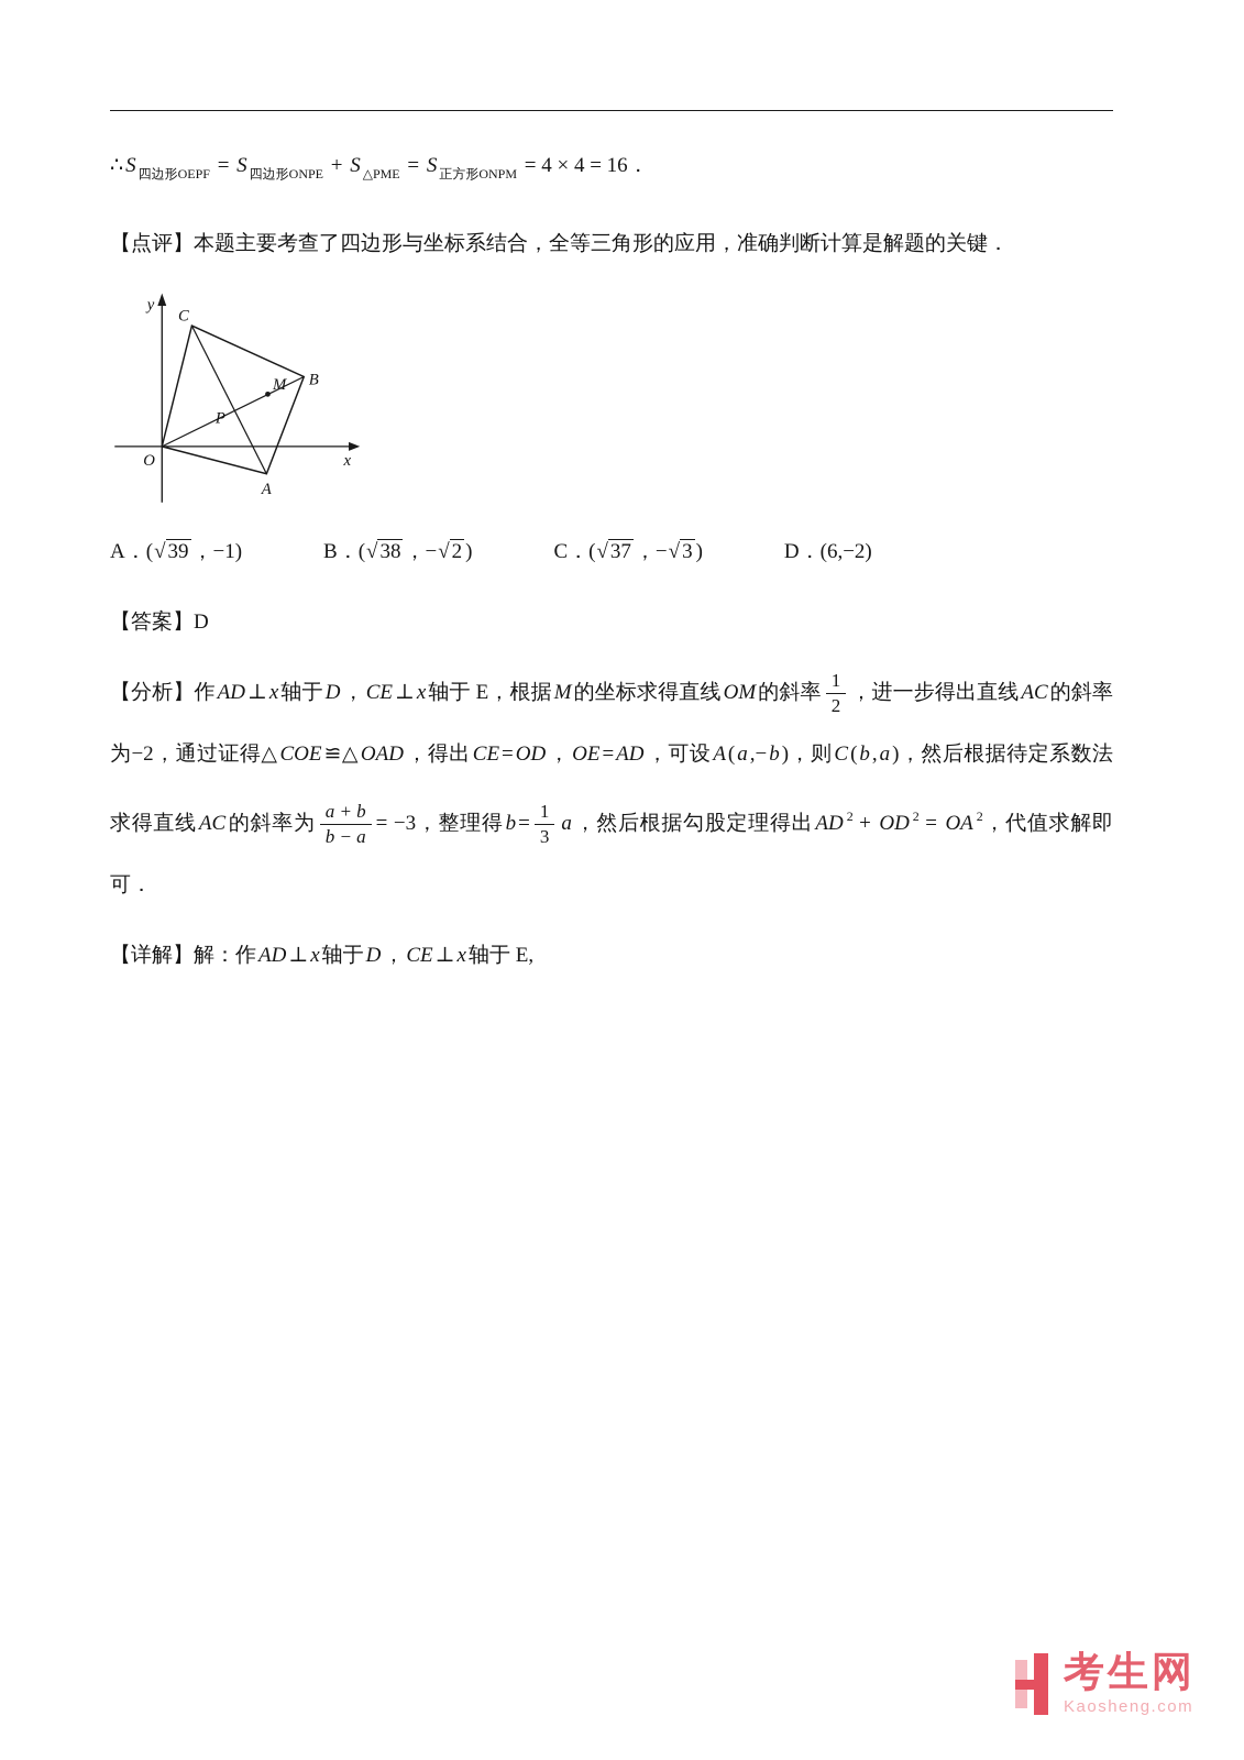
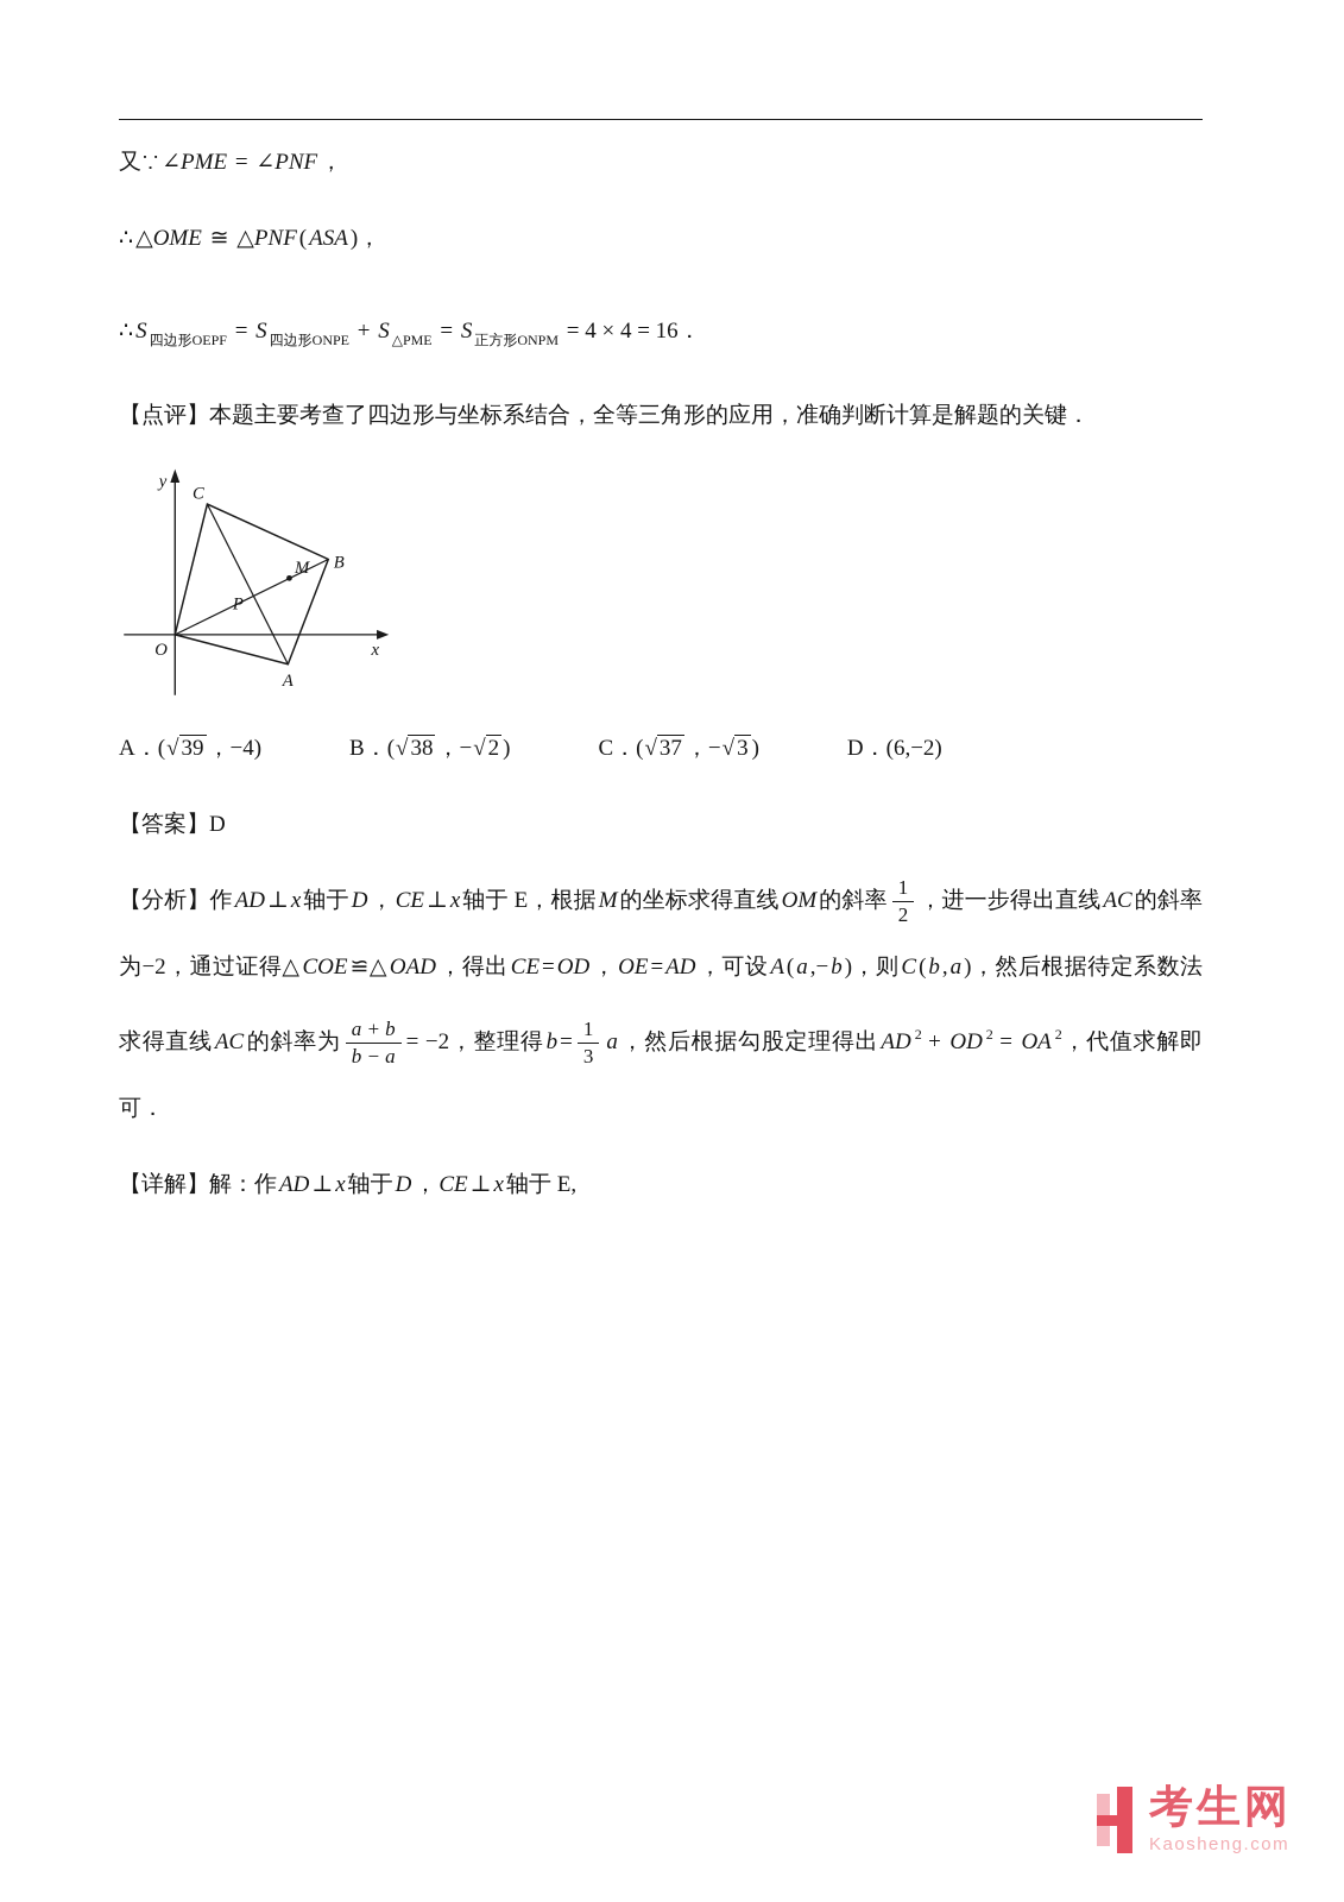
+ 又∵∠PME = ∠PNF，
+ ∴△OME ≅ △PNF(ASA)，
  ∴S 四边形OEPF = S 四边形ONPE + S △PME = S 正方形ONPM = 4 × 4 = 16．
  【点评】本题主要考查了四边形与坐标系结合，全等三角形的应用，准确判断计算是解题的关键．
  y
  x
  O
  C
  B
  M
  P
  A
- A．(√39 ，−1) B．(√38 ，−√2 ) C．(√37 ，−√3 ) D．(6,−2)
+ A．(√39 ，−4) B．(√38 ，−√2 ) C．(√37 ，−√3 ) D．(6,−2)
  【答案】D
  【分析】作AD⊥x轴于D，CE⊥x轴于 E，根据M的坐标求得直线OM的斜率
  1
  2
  ，进一步得出直线AC的斜率为−2，通过证得△COE≌△OAD，得出CE=OD，OE=AD，可设A(a,−b)，则C(b,a)，然后根据待定系数法求得直线AC的斜率为
  a + b
  b − a
- = −3，整理得b=
+ = −2，整理得b=
  1
  3
  a，然后根据勾股定理得出AD 2 + OD 2 = OA 2，代值求解即可．
  【详解】解：作AD⊥x轴于D，CE⊥x轴于 E,
  考生网
  Kaosheng.com
